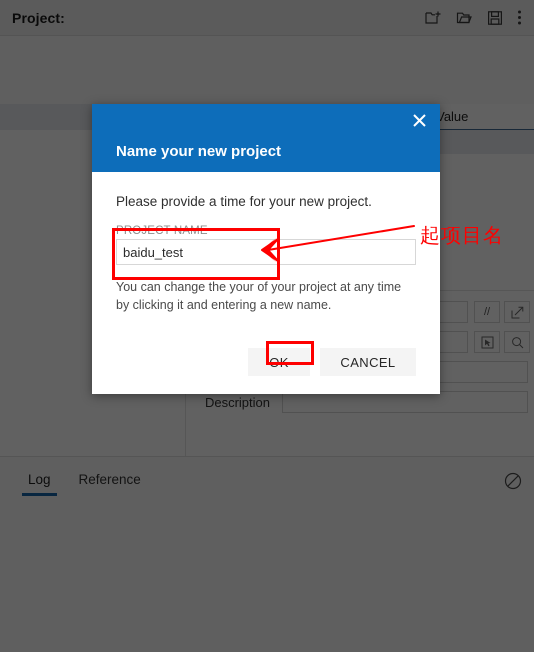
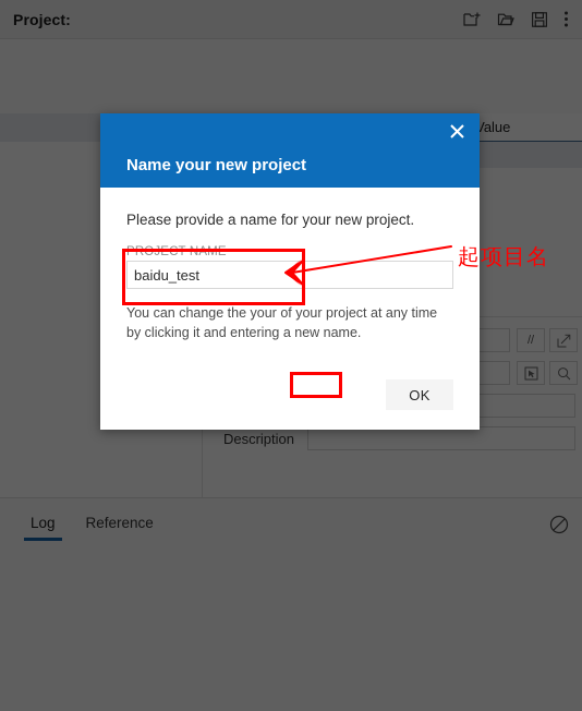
  Project:
  alue
  //
  Description
  Log
  Reference
  Name your new project
- Please provide a time for your new project.
+ Please provide a name for your new project.
  PROJECT NAME
  baidu_test
  You can change the your of your project at any time by clicking it and entering a new name.
  OK
- CANCEL
  起项目名
